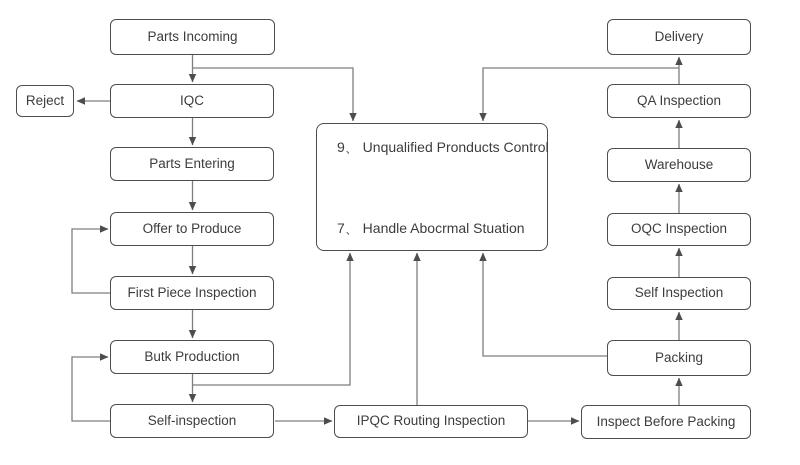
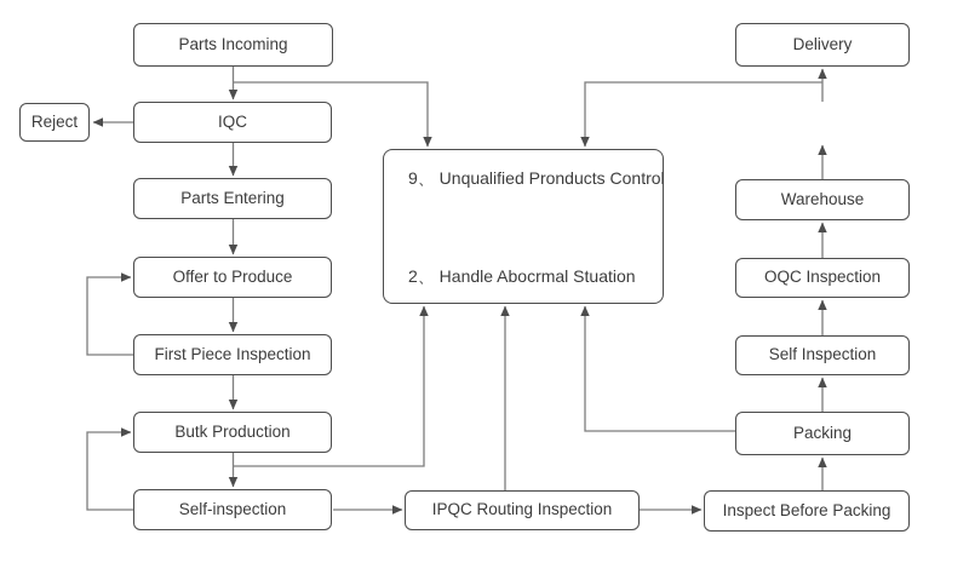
  Parts Incoming
  Reject
  IQC
  Parts Entering
  Offer to Produce
  First Piece Inspection
  Butk Production
  Self-inspection
  9、 Unqualified Pronducts Control
- 7、 Handle Abocrmal Stuation
+ 2、 Handle Abocrmal Stuation
  IPQC Routing Inspection
  Inspect Before Packing
  Packing
  Self Inspection
  OQC Inspection
  Warehouse
- QA Inspection
  Delivery
